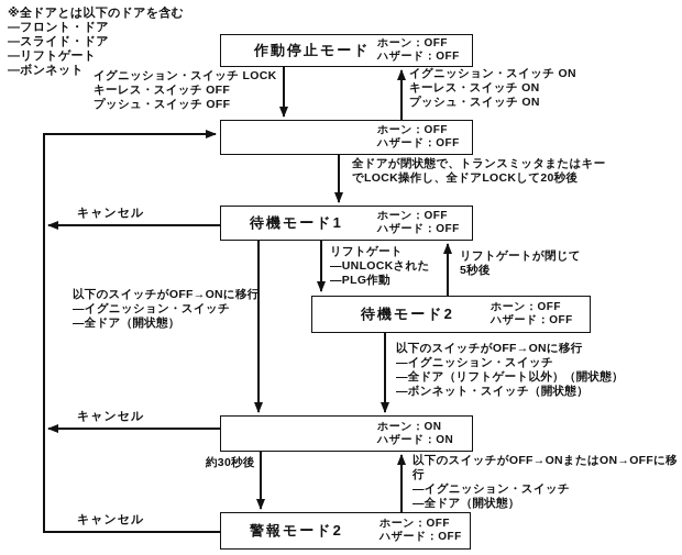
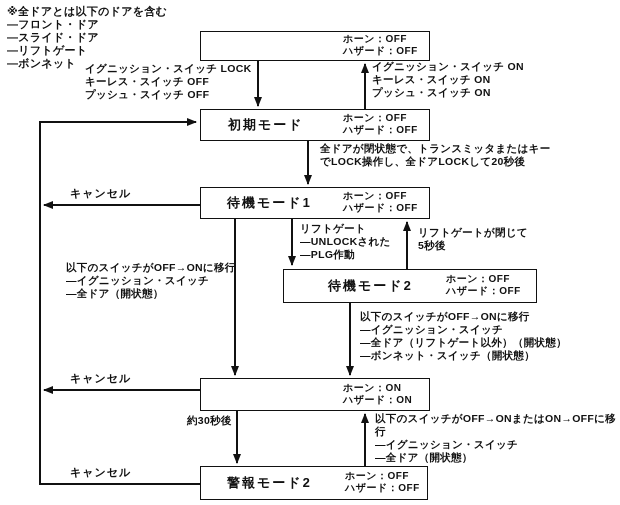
  ※全ドアとは以下のドアを含む
  ―フロント・ドア
  ―スライド・ドア
  ―リフトゲート
  ―ボンネット
- 作動停止モード
  ホーン：OFF
  ハザード：OFF
+ 初期モード
  ホーン：OFF
  ハザード：OFF
  待機モード1
  ホーン：OFF
  ハザード：OFF
  待機モード2
  ホーン：OFF
  ハザード：OFF
  ホーン：ON
  ハザード：ON
  警報モード2
  ホーン：OFF
  ハザード：OFF
  イグニッション・スイッチ LOCK
  キーレス・スイッチ OFF
  プッシュ・スイッチ OFF
  イグニッション・スイッチ ON
  キーレス・スイッチ ON
  プッシュ・スイッチ ON
  全ドアが閉状態で、トランスミッタまたはキー
  でLOCK操作し、全ドアLOCKして20秒後
  リフトゲート
  ―UNLOCKされた
  ―PLG作動
  リフトゲートが閉じて
  5秒後
  以下のスイッチがOFF→ONに移行
  ―イグニッション・スイッチ
  ―全ドア（開状態）
  以下のスイッチがOFF→ONに移行
  ―イグニッション・スイッチ
  ―全ドア（リフトゲート以外）（開状態）
  ―ボンネット・スイッチ（開状態）
  約30秒後
  以下のスイッチがOFF→ONまたはON→OFFに移行
  ―イグニッション・スイッチ
  ―全ドア（開状態）
  キャンセル
  キャンセル
  キャンセル
